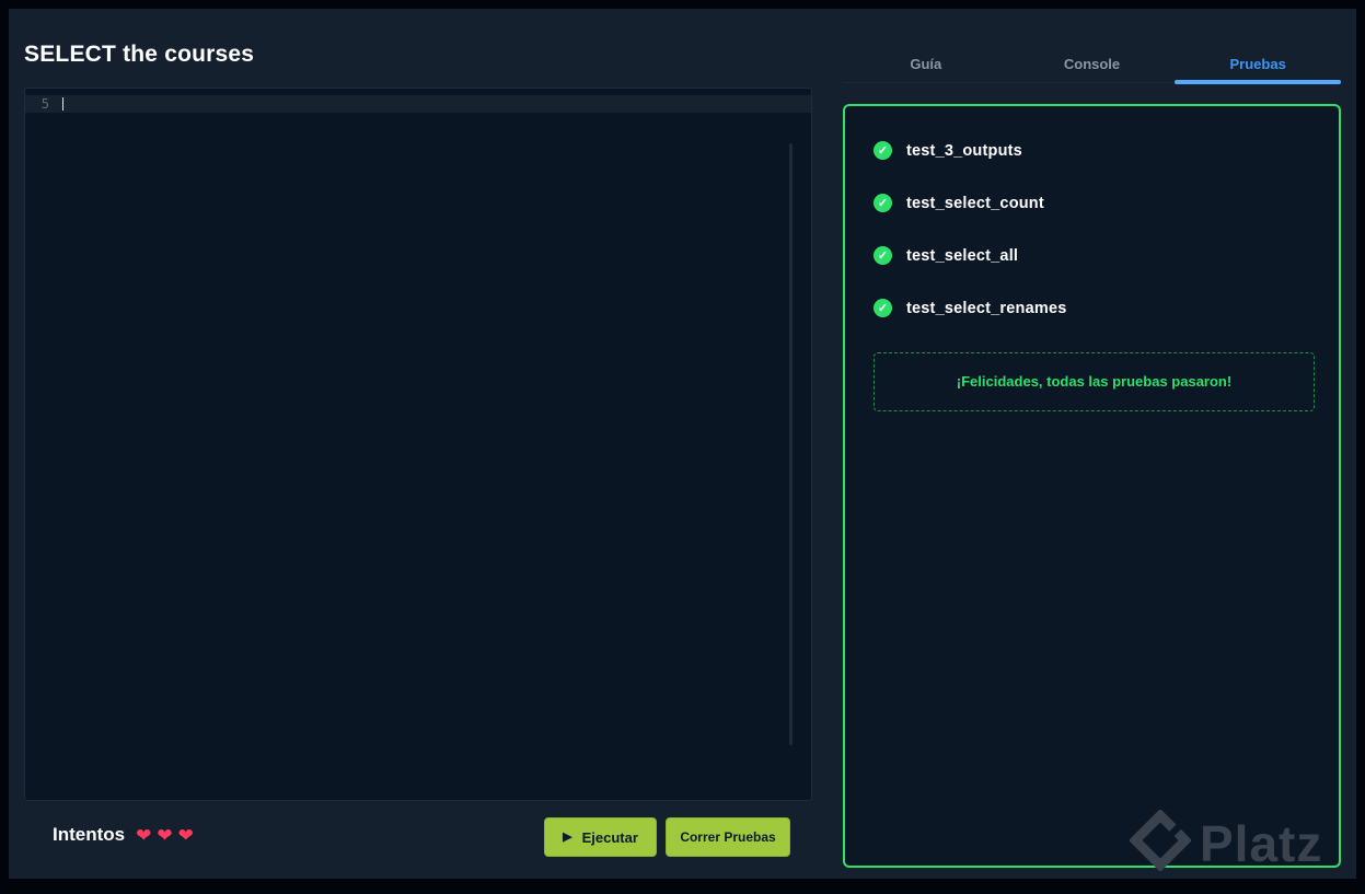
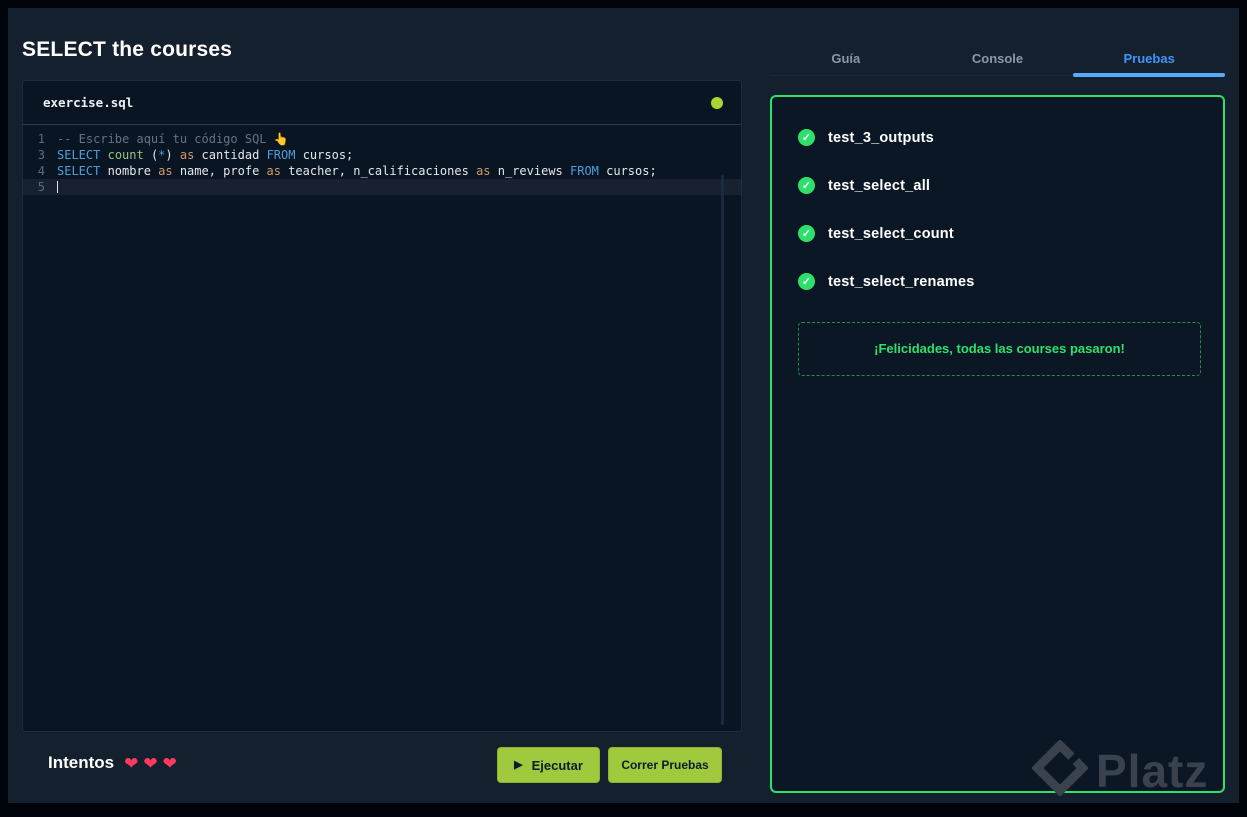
  SELECT the courses
+ exercise.sql
+ 1
+ -- Escribe aquí tu código SQL 👆
+ 3
+ SELECT count (*) as cantidad FROM cursos;
+ 4
+ SELECT nombre as name, profe as teacher, n_calificaciones as n_reviews FROM cursos;
  5
  Intentos
  ❤
  ❤
  ❤
  ▶
  Ejecutar
  Correr Pruebas
  Guía
  Console
  Pruebas
  ✓
  test_3_outputs
  ✓
- test_select_count
+ test_select_all
  ✓
- test_select_all
+ test_select_count
  ✓
  test_select_renames
- ¡Felicidades, todas las pruebas pasaron!
+ ¡Felicidades, todas las courses pasaron!
  Platz
